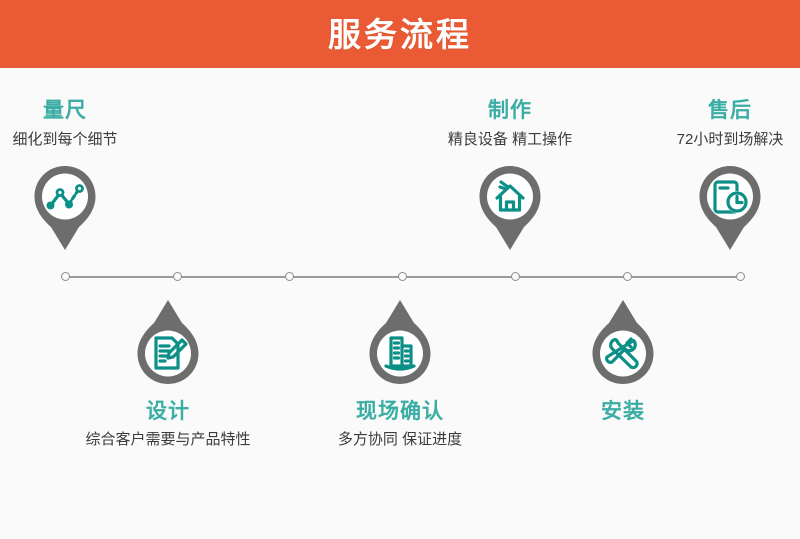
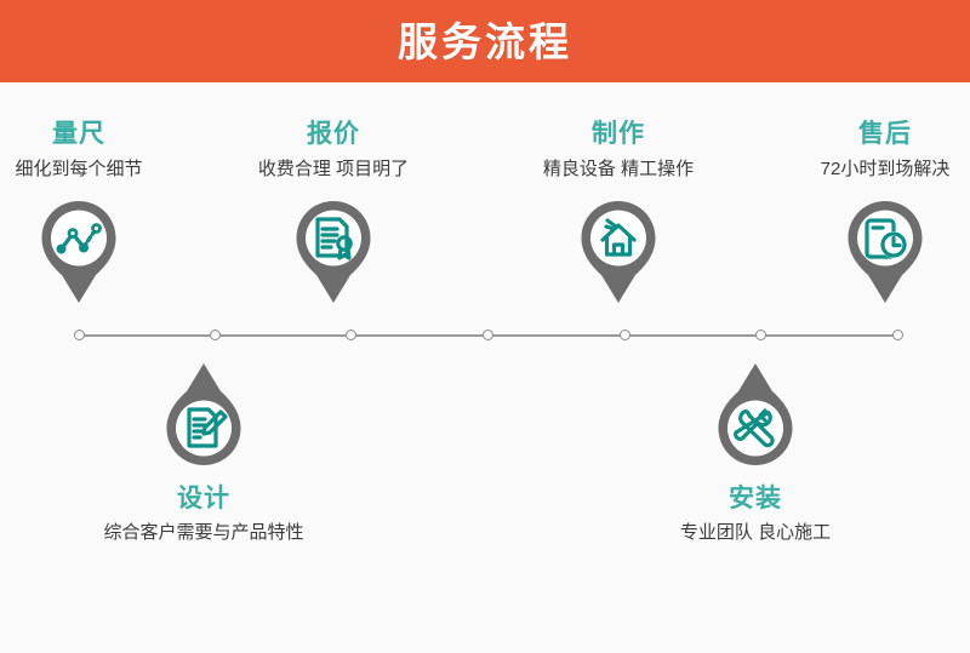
  服务流程
  量尺
  细化到每个细节
+ 报价
+ 收费合理 项目明了
  制作
  精良设备 精工操作
  售后
  72小时到场解决
  设计
  综合客户需要与产品特性
- 现场确认
- 多方协同 保证进度
  安装
+ 专业团队 良心施工
